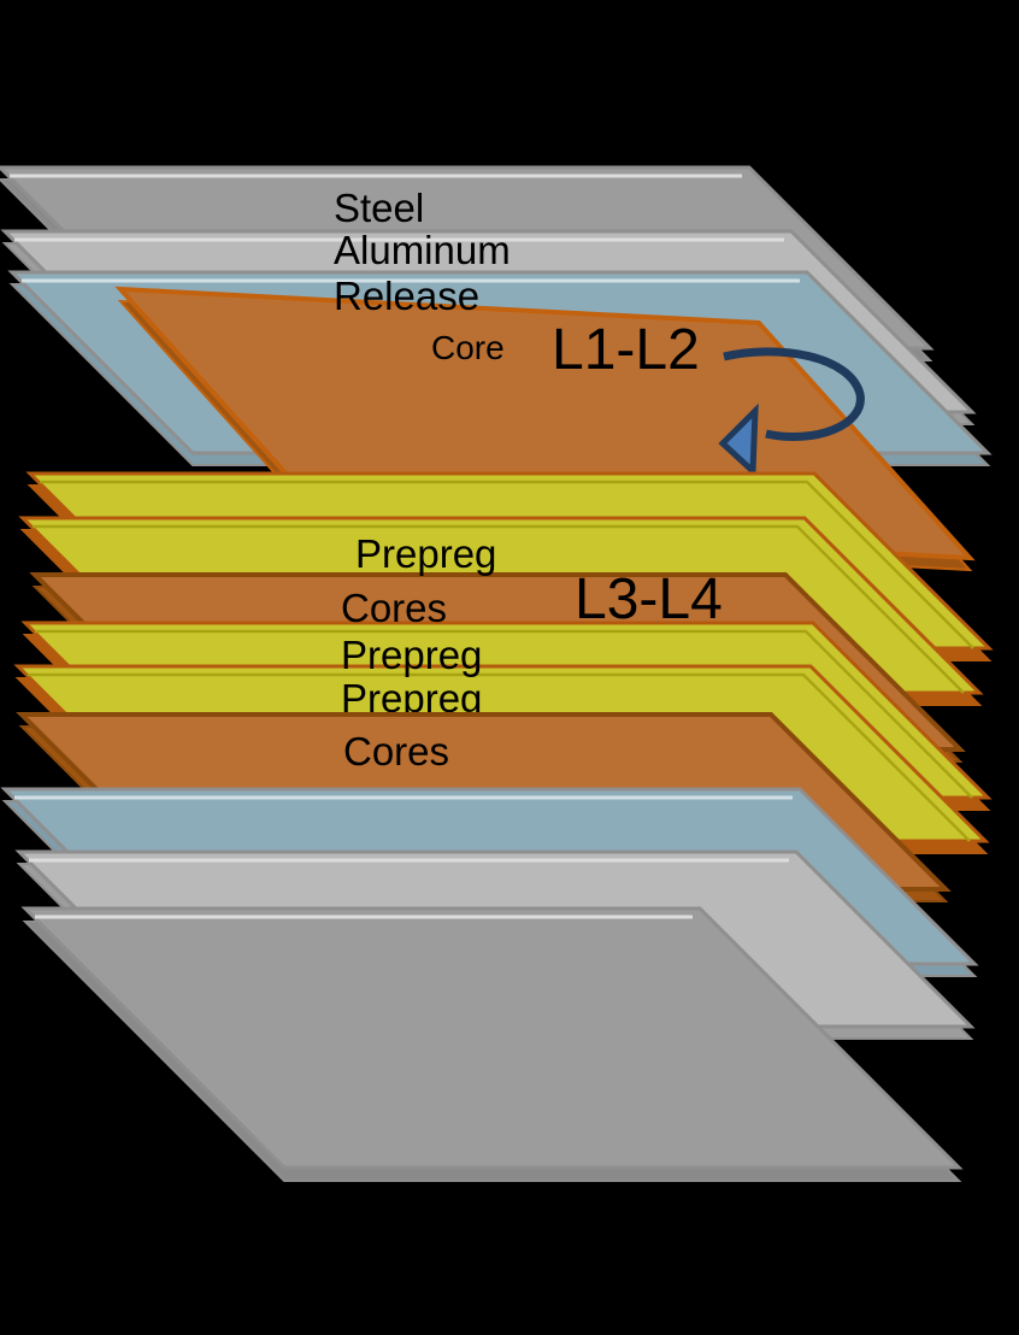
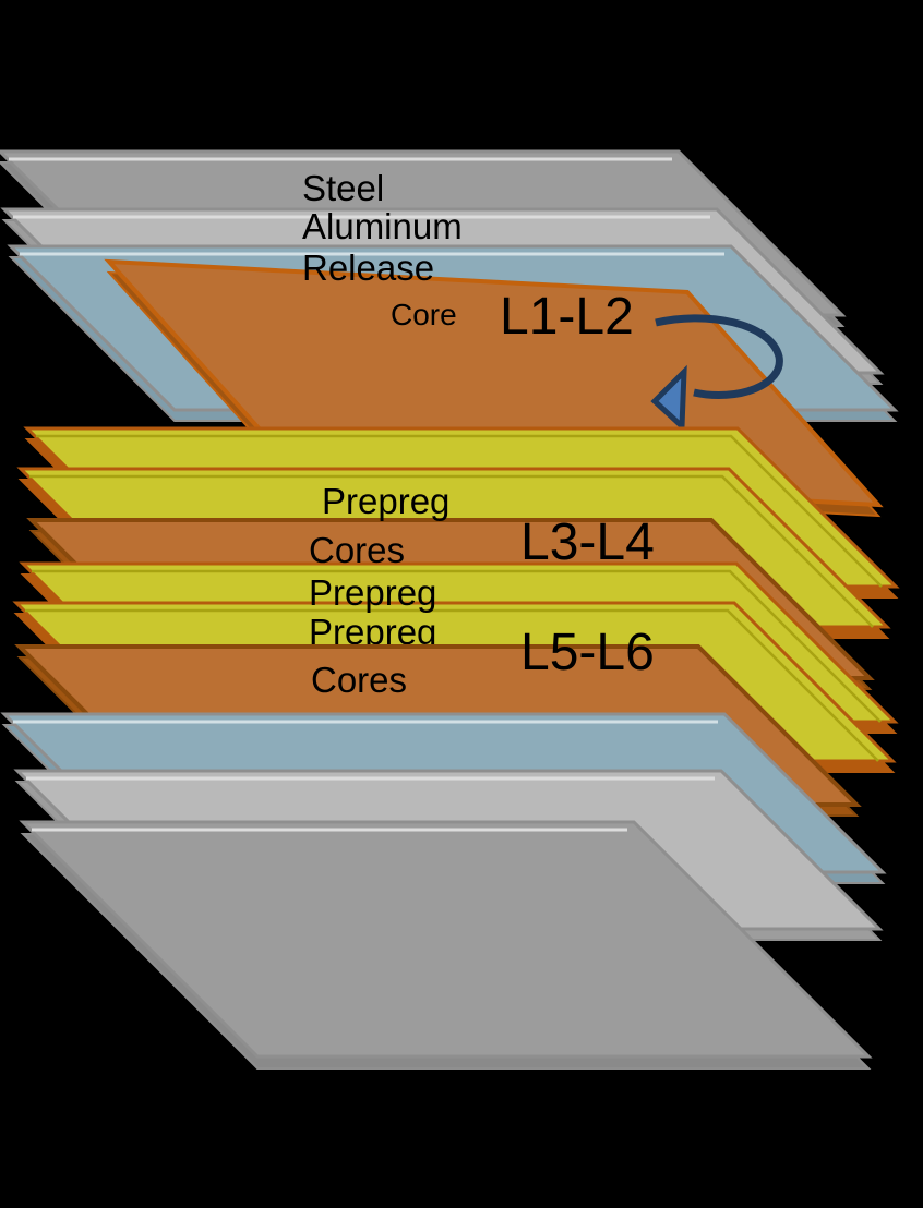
  Prepreg
  Steel
  Aluminum
  Release
  Core
  L1-L2
  Prepreg
  Cores
  L3-L4
  Prepreg
+ L5-L6
  Cores
